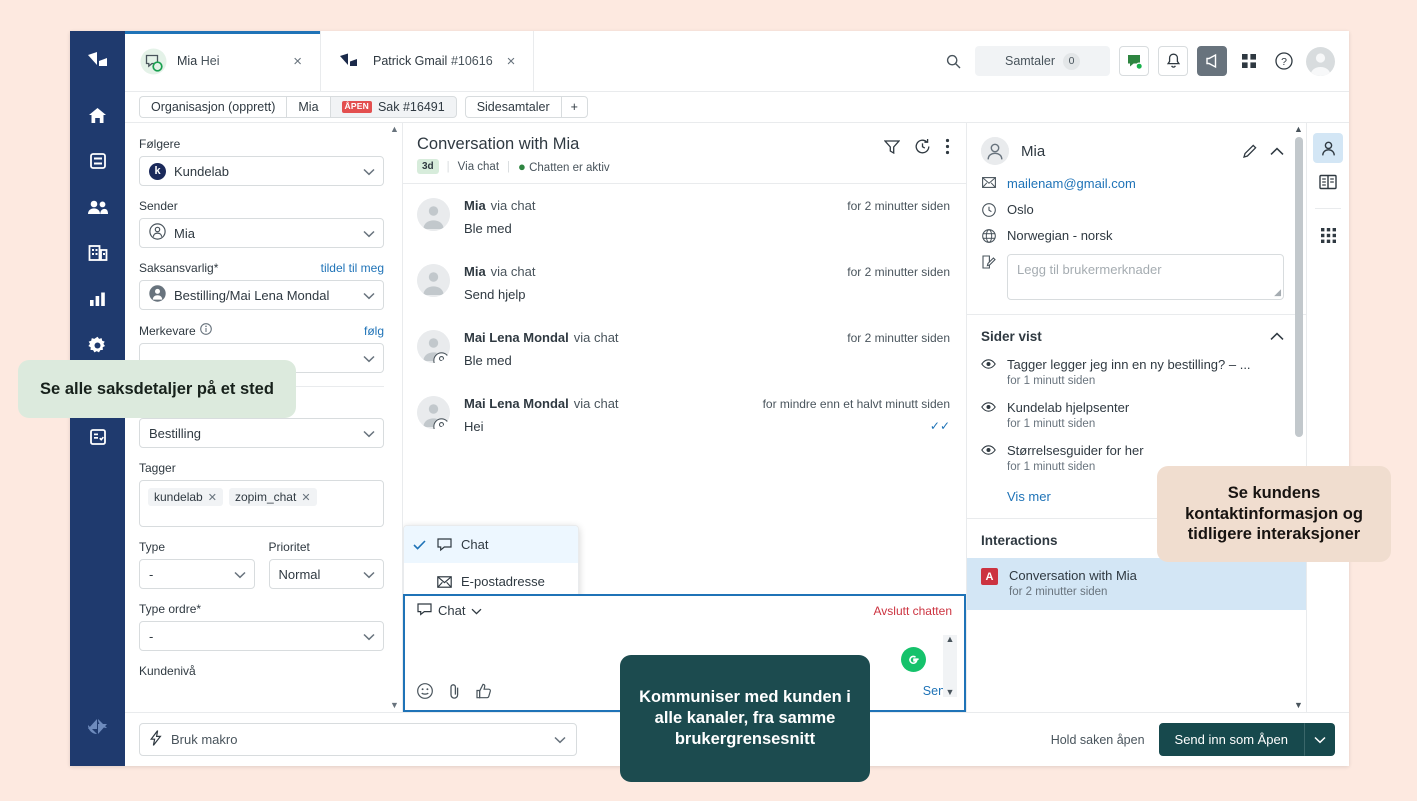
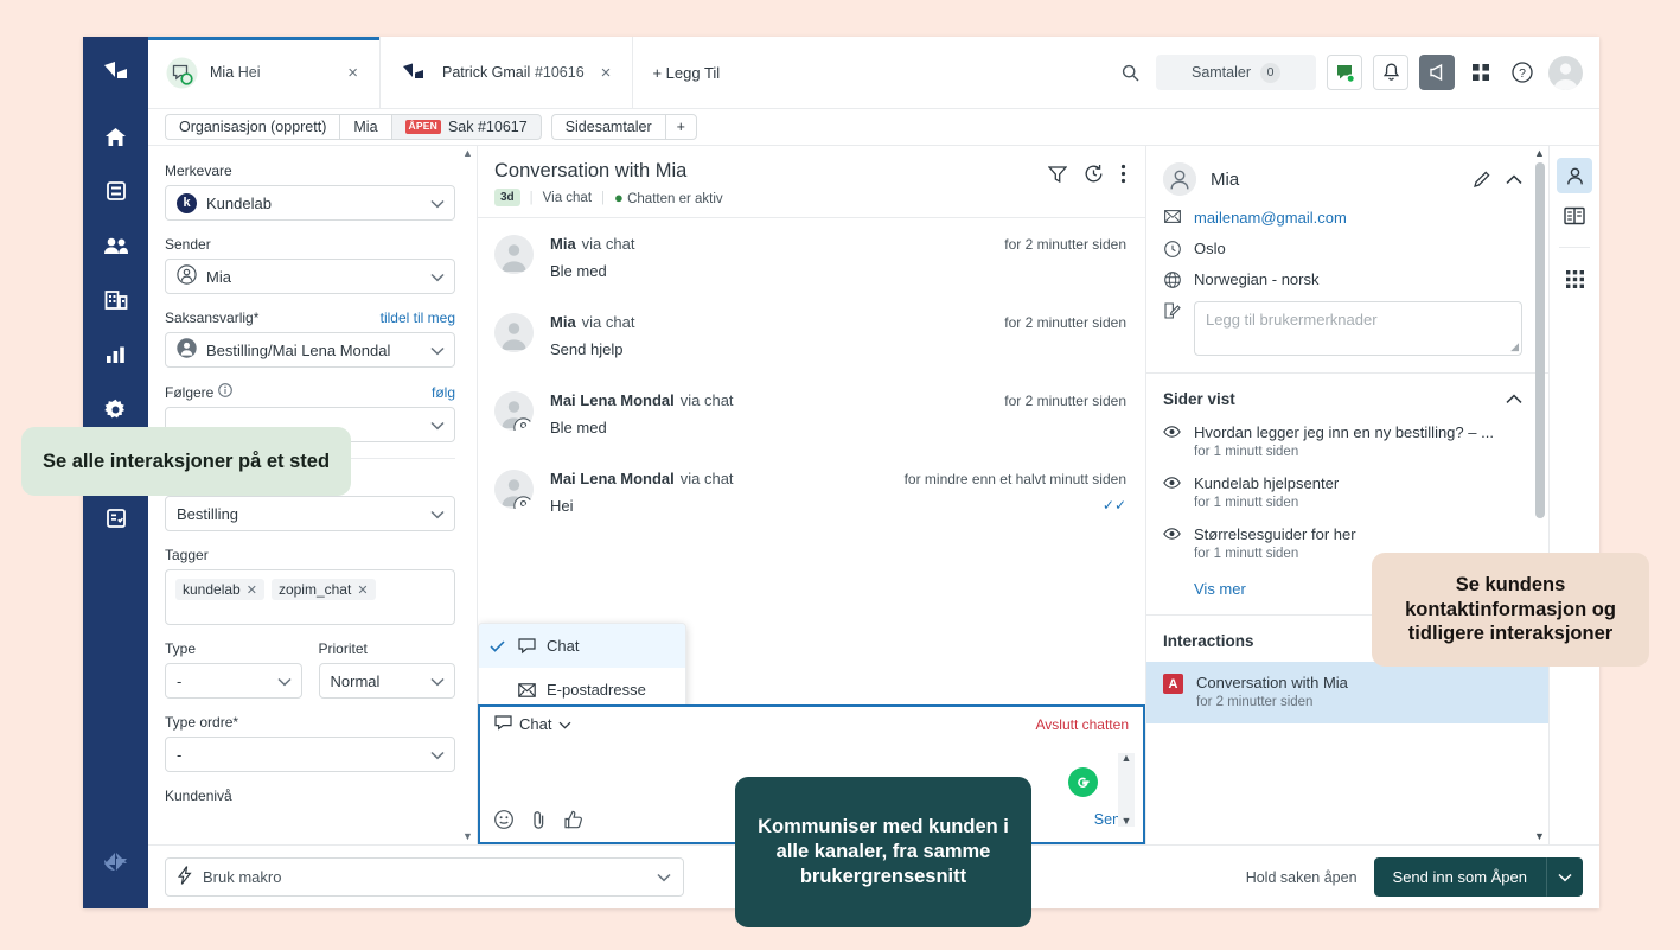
  Mia Hei
  ×
  Patrick Gmail #10616
  ×
+ + Legg Til
  Samtaler
  0
  ?
  Organisasjon (opprett)
  Mia
  ÅPEN
- Sak #16491
+ Sak #10617
  Sidesamtaler
  +
- Følgere
+ Merkevare
  k
  Kundelab
  Sender
  Mia
  Saksansvarlig*
  tildel til meg
  Bestilling/Mai Lena Mondal
- Merkevare
+ Følgere
  følg
  Bestilling
  Tagger
  kundelab
  ✕
  zopim_chat
  ✕
  Type
  -
  Prioritet
  Normal
  Type ordre*
  -
  Kundenivå
  ▲
  ▼
  Conversation with Mia
  3d
  Via chat
  |
  ● Chatten er aktiv
  Mia
  via chat
  for 2 minutter siden
  Ble med
  Mia
  via chat
  for 2 minutter siden
  Send hjelp
  Mai Lena Mondal
  via chat
  for 2 minutter siden
  Ble med
  Mai Lena Mondal
  via chat
  for mindre enn et halvt minutt siden
  Hei
  ✓✓
  Chat
  E-postadresse
  Chat
  Avslutt chatten
  ▲
  ▼
  Sen
  Mia
  mailenam@gmail.com
  Oslo
  Norwegian - norsk
  Legg til brukermerknader
  ◢
  Sider vist
- Tagger legger jeg inn en ny bestilling? – ...
+ Hvordan legger jeg inn en ny bestilling? – ...
  for 1 minutt siden
  Kundelab hjelpsenter
  for 1 minutt siden
  Størrelsesguider for her
  for 1 minutt siden
  Vis mer
  Interactions
  A
  Conversation with Mia
  for 2 minutter siden
  ▲
  ▼
  Bruk makro
  Hold saken åpen
  Send inn som Åpen
- Se alle saksdetaljer på et sted
+ Se alle interaksjoner på et sted
  Se kundens kontaktinformasjon og tidligere interaksjoner
  Kommuniser med kunden i alle kanaler, fra samme brukergrensesnitt
